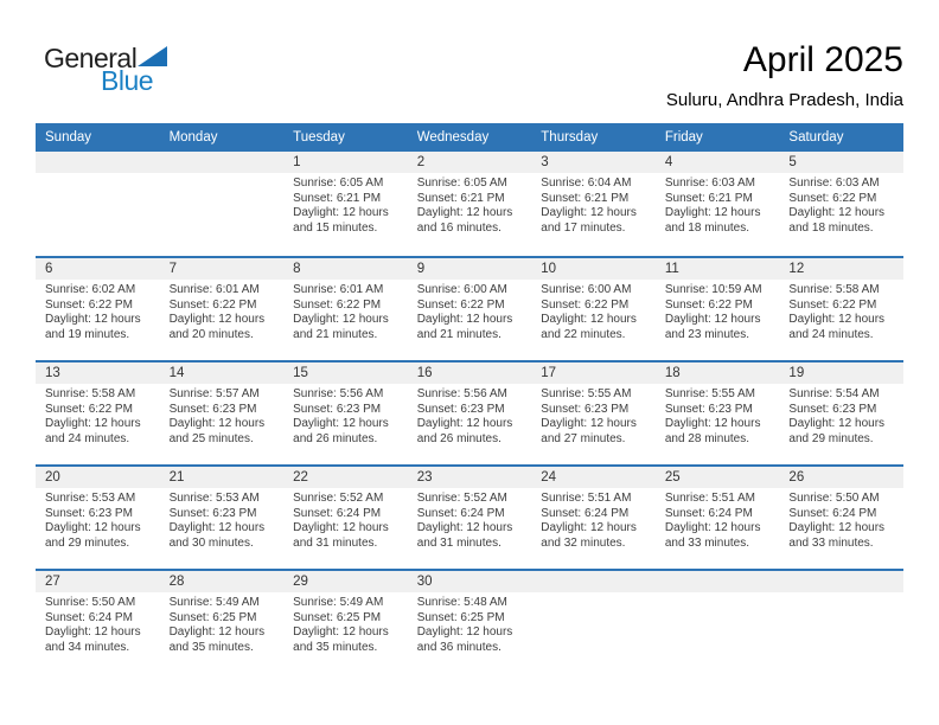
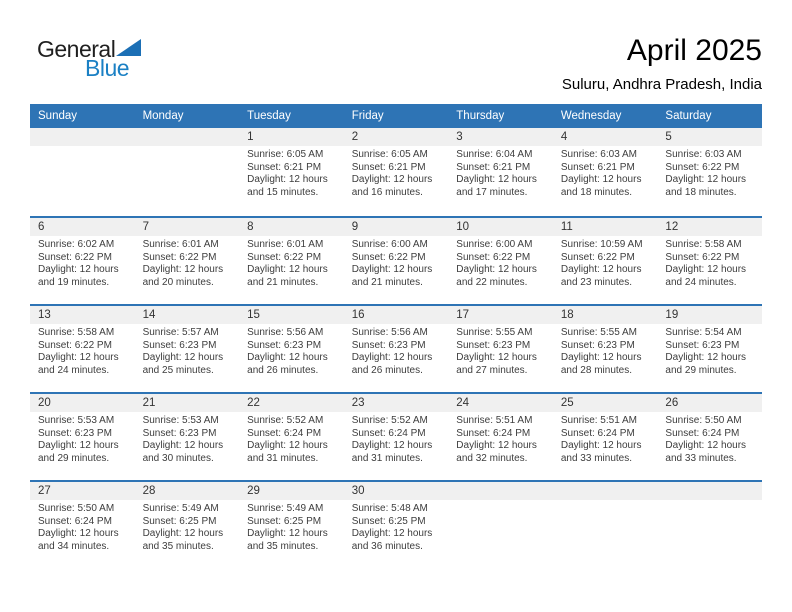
  General
  Blue
  April 2025
  Suluru, Andhra Pradesh, India
  Sunday
  Monday
  Tuesday
- Wednesday
+ Friday
  Thursday
- Friday
+ Wednesday
  Saturday
  1
  Sunrise: 6:05 AM
  Sunset: 6:21 PM
  Daylight: 12 hours
  and 15 minutes.
  2
  Sunrise: 6:05 AM
  Sunset: 6:21 PM
  Daylight: 12 hours
  and 16 minutes.
  3
  Sunrise: 6:04 AM
  Sunset: 6:21 PM
  Daylight: 12 hours
  and 17 minutes.
  4
  Sunrise: 6:03 AM
  Sunset: 6:21 PM
  Daylight: 12 hours
  and 18 minutes.
  5
  Sunrise: 6:03 AM
  Sunset: 6:22 PM
  Daylight: 12 hours
  and 18 minutes.
  6
  Sunrise: 6:02 AM
  Sunset: 6:22 PM
  Daylight: 12 hours
  and 19 minutes.
  7
  Sunrise: 6:01 AM
  Sunset: 6:22 PM
  Daylight: 12 hours
  and 20 minutes.
  8
  Sunrise: 6:01 AM
  Sunset: 6:22 PM
  Daylight: 12 hours
  and 21 minutes.
  9
  Sunrise: 6:00 AM
  Sunset: 6:22 PM
  Daylight: 12 hours
  and 21 minutes.
  10
  Sunrise: 6:00 AM
  Sunset: 6:22 PM
  Daylight: 12 hours
  and 22 minutes.
  11
  Sunrise: 10:59 AM
  Sunset: 6:22 PM
  Daylight: 12 hours
  and 23 minutes.
  12
  Sunrise: 5:58 AM
  Sunset: 6:22 PM
  Daylight: 12 hours
  and 24 minutes.
  13
  Sunrise: 5:58 AM
  Sunset: 6:22 PM
  Daylight: 12 hours
  and 24 minutes.
  14
  Sunrise: 5:57 AM
  Sunset: 6:23 PM
  Daylight: 12 hours
  and 25 minutes.
  15
  Sunrise: 5:56 AM
  Sunset: 6:23 PM
  Daylight: 12 hours
  and 26 minutes.
  16
  Sunrise: 5:56 AM
  Sunset: 6:23 PM
  Daylight: 12 hours
  and 26 minutes.
  17
  Sunrise: 5:55 AM
  Sunset: 6:23 PM
  Daylight: 12 hours
  and 27 minutes.
  18
  Sunrise: 5:55 AM
  Sunset: 6:23 PM
  Daylight: 12 hours
  and 28 minutes.
  19
  Sunrise: 5:54 AM
  Sunset: 6:23 PM
  Daylight: 12 hours
  and 29 minutes.
  20
  Sunrise: 5:53 AM
  Sunset: 6:23 PM
  Daylight: 12 hours
  and 29 minutes.
  21
  Sunrise: 5:53 AM
  Sunset: 6:23 PM
  Daylight: 12 hours
  and 30 minutes.
  22
  Sunrise: 5:52 AM
  Sunset: 6:24 PM
  Daylight: 12 hours
  and 31 minutes.
  23
  Sunrise: 5:52 AM
  Sunset: 6:24 PM
  Daylight: 12 hours
  and 31 minutes.
  24
  Sunrise: 5:51 AM
  Sunset: 6:24 PM
  Daylight: 12 hours
  and 32 minutes.
  25
  Sunrise: 5:51 AM
  Sunset: 6:24 PM
  Daylight: 12 hours
  and 33 minutes.
  26
  Sunrise: 5:50 AM
  Sunset: 6:24 PM
  Daylight: 12 hours
  and 33 minutes.
  27
  Sunrise: 5:50 AM
  Sunset: 6:24 PM
  Daylight: 12 hours
  and 34 minutes.
  28
  Sunrise: 5:49 AM
  Sunset: 6:25 PM
  Daylight: 12 hours
  and 35 minutes.
  29
  Sunrise: 5:49 AM
  Sunset: 6:25 PM
  Daylight: 12 hours
  and 35 minutes.
  30
  Sunrise: 5:48 AM
  Sunset: 6:25 PM
  Daylight: 12 hours
  and 36 minutes.
